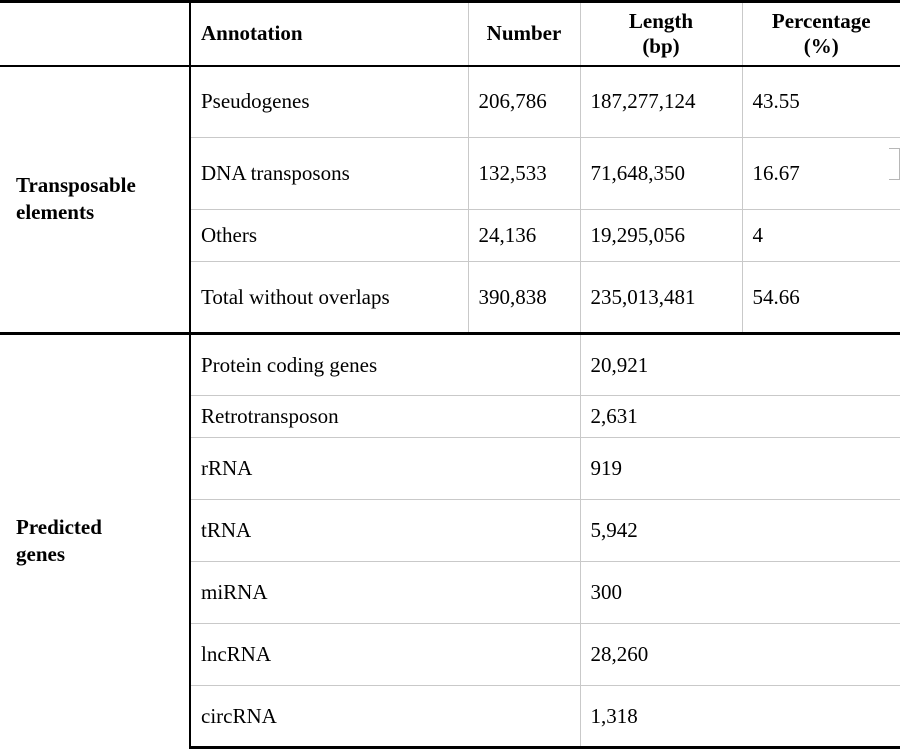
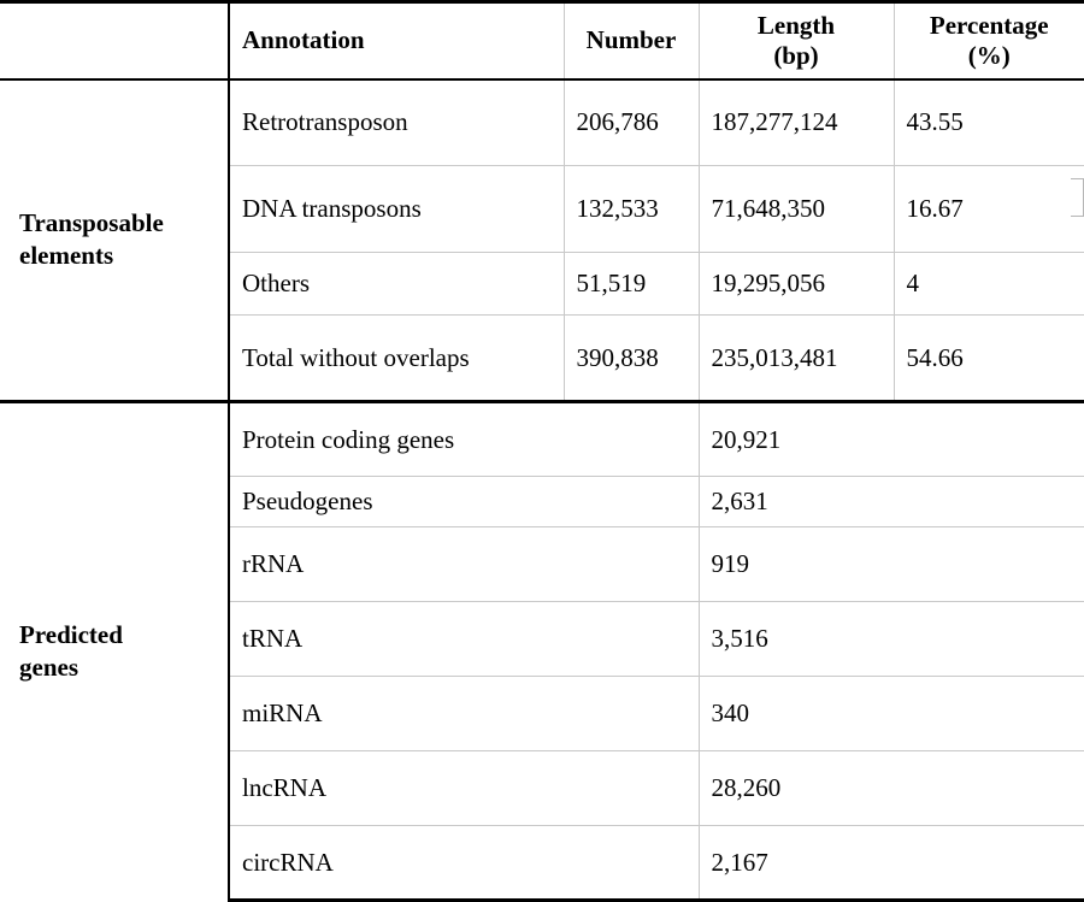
  	Annotation	Number	Length (bp)	Percentage (%)
- Transposable elements	Pseudogenes	206,786	187,277,124	43.55
+ Transposable elements	Retrotransposon	206,786	187,277,124	43.55
  DNA transposons	132,533	71,648,350	16.67
- Others	24,136	19,295,056	4
+ Others	51,519	19,295,056	4
  Total without overlaps	390,838	235,013,481	54.66
  Predicted genes	Protein coding genes	20,921
- Retrotransposon	2,631
+ Pseudogenes	2,631
  rRNA	919
- tRNA	5,942
+ tRNA	3,516
- miRNA	300
+ miRNA	340
  lncRNA	28,260
- circRNA	1,318
+ circRNA	2,167
